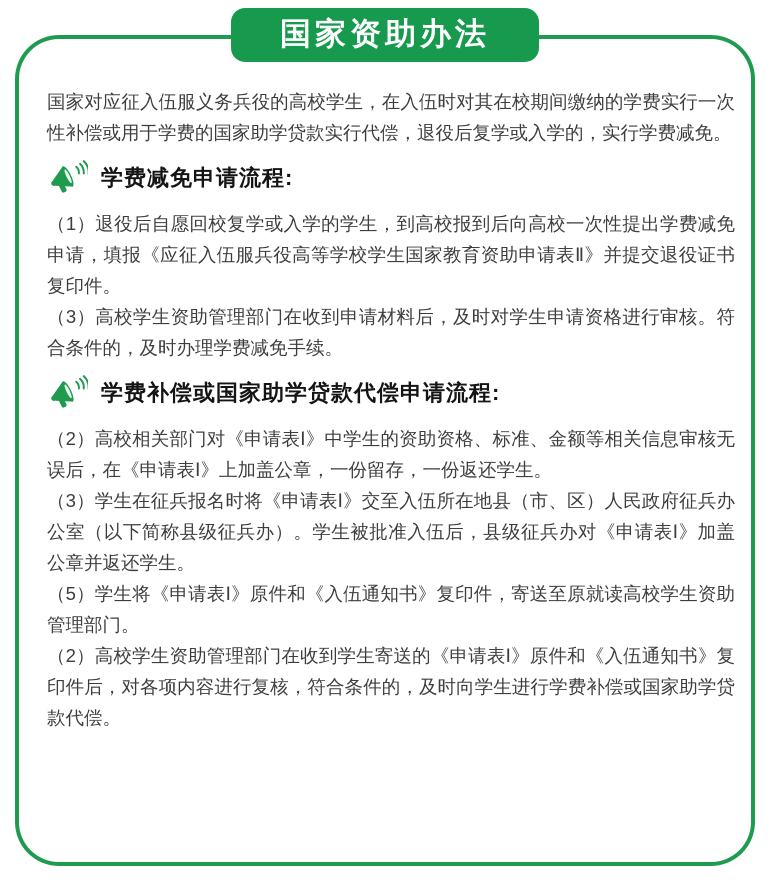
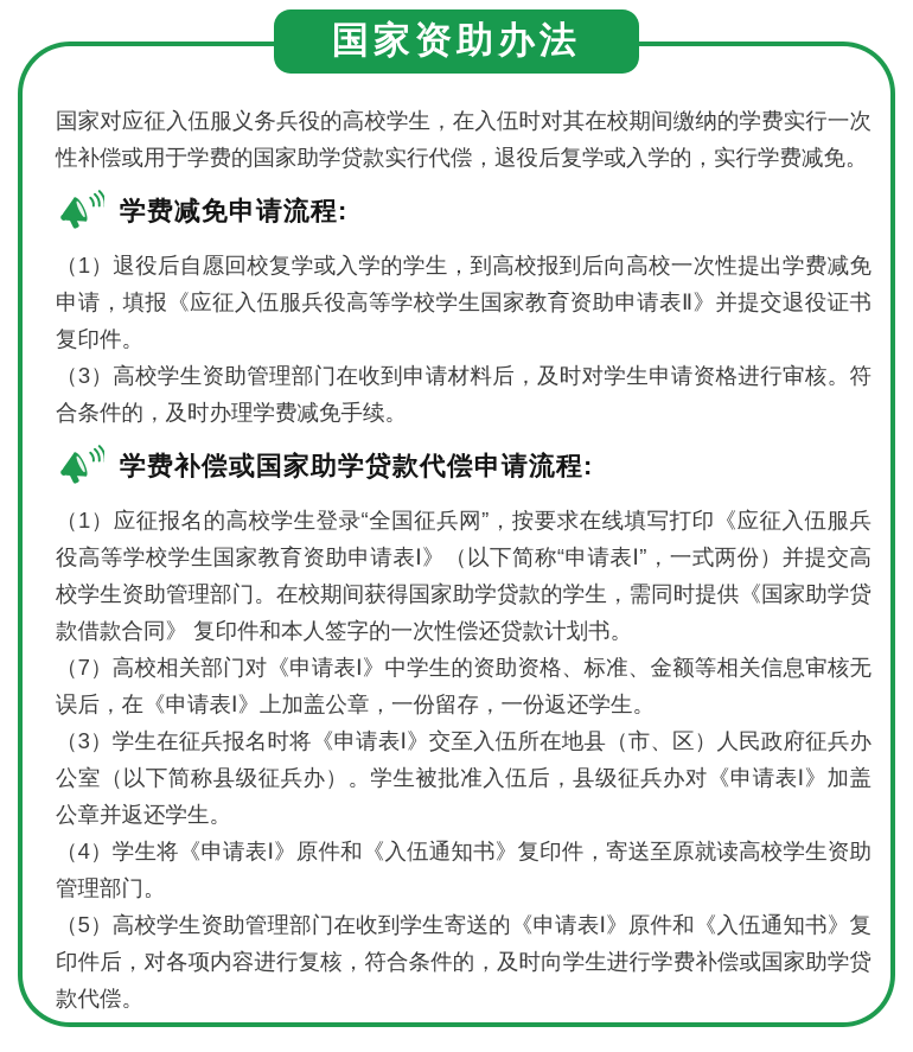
  国家资助办法
  国家对应征入伍服义务兵役的高校学生，在入伍时对其在校期间缴纳的学费实行一次性补偿或用于学费的国家助学贷款实行代偿，退役后复学或入学的，实行学费减免。
  学费减免申请流程:
  （1）退役后自愿回校复学或入学的学生，到高校报到后向高校一次性提出学费减免申请，填报《应征入伍服兵役高等学校学生国家教育资助申请表Ⅱ》并提交退役证书复印件。
  （3）高校学生资助管理部门在收到申请材料后，及时对学生申请资格进行审核。符合条件的，及时办理学费减免手续。
  学费补偿或国家助学贷款代偿申请流程:
+ （1）应征报名的高校学生登录“全国征兵网”，按要求在线填写打印《应征入伍服兵役高等学校学生国家教育资助申请表Ⅰ》（以下简称“申请表Ⅰ”，一式两份）并提交高校学生资助管理部门。在校期间获得国家助学贷款的学生，需同时提供《国家助学贷款借款合同》 复印件和本人签字的一次性偿还贷款计划书。
- （2）高校相关部门对《申请表Ⅰ》中学生的资助资格、标准、金额等相关信息审核无误后，在《申请表Ⅰ》上加盖公章，一份留存，一份返还学生。
+ （7）高校相关部门对《申请表Ⅰ》中学生的资助资格、标准、金额等相关信息审核无误后，在《申请表Ⅰ》上加盖公章，一份留存，一份返还学生。
  （3）学生在征兵报名时将《申请表Ⅰ》交至入伍所在地县（市、区）人民政府征兵办公室（以下简称县级征兵办）。学生被批准入伍后，县级征兵办对《申请表Ⅰ》加盖公章并返还学生。
- （5）学生将《申请表Ⅰ》原件和《入伍通知书》复印件，寄送至原就读高校学生资助管理部门。
+ （4）学生将《申请表Ⅰ》原件和《入伍通知书》复印件，寄送至原就读高校学生资助管理部门。
- （2）高校学生资助管理部门在收到学生寄送的《申请表Ⅰ》原件和《入伍通知书》复印件后，对各项内容进行复核，符合条件的，及时向学生进行学费补偿或国家助学贷款代偿。
+ （5）高校学生资助管理部门在收到学生寄送的《申请表Ⅰ》原件和《入伍通知书》复印件后，对各项内容进行复核，符合条件的，及时向学生进行学费补偿或国家助学贷款代偿。
